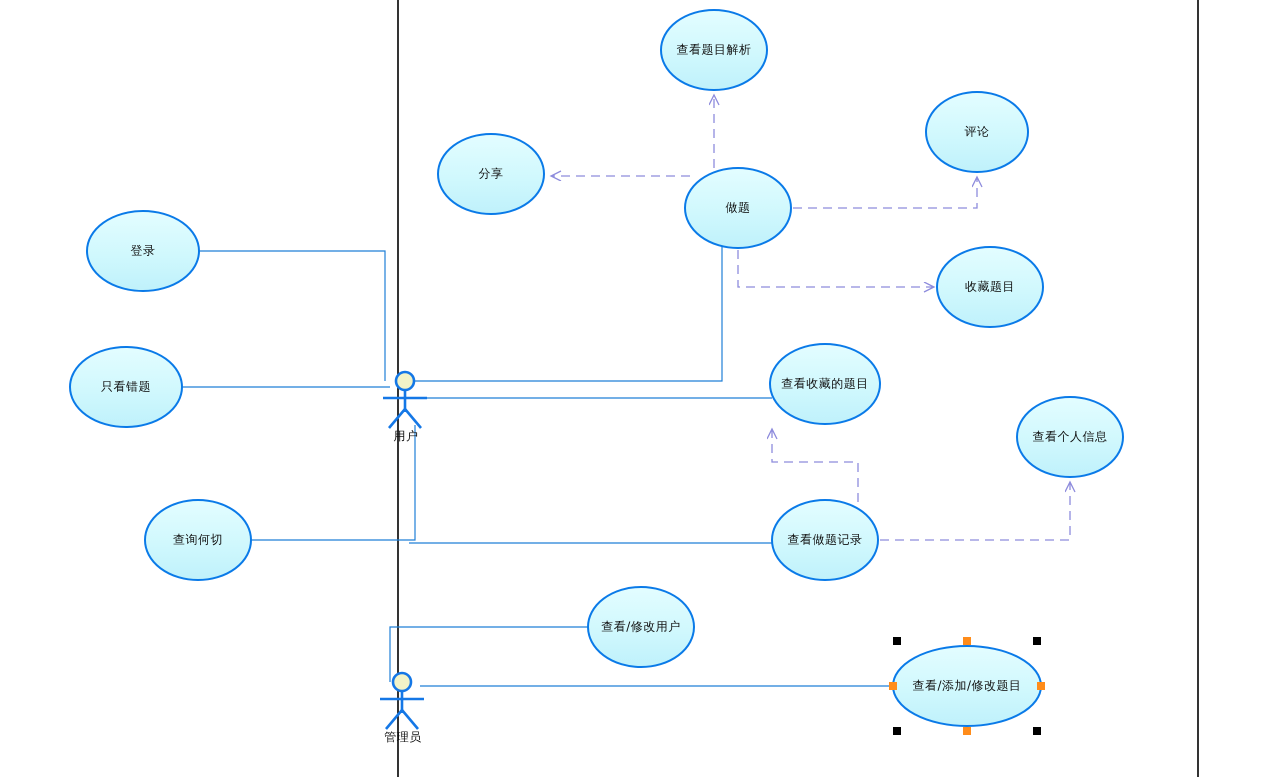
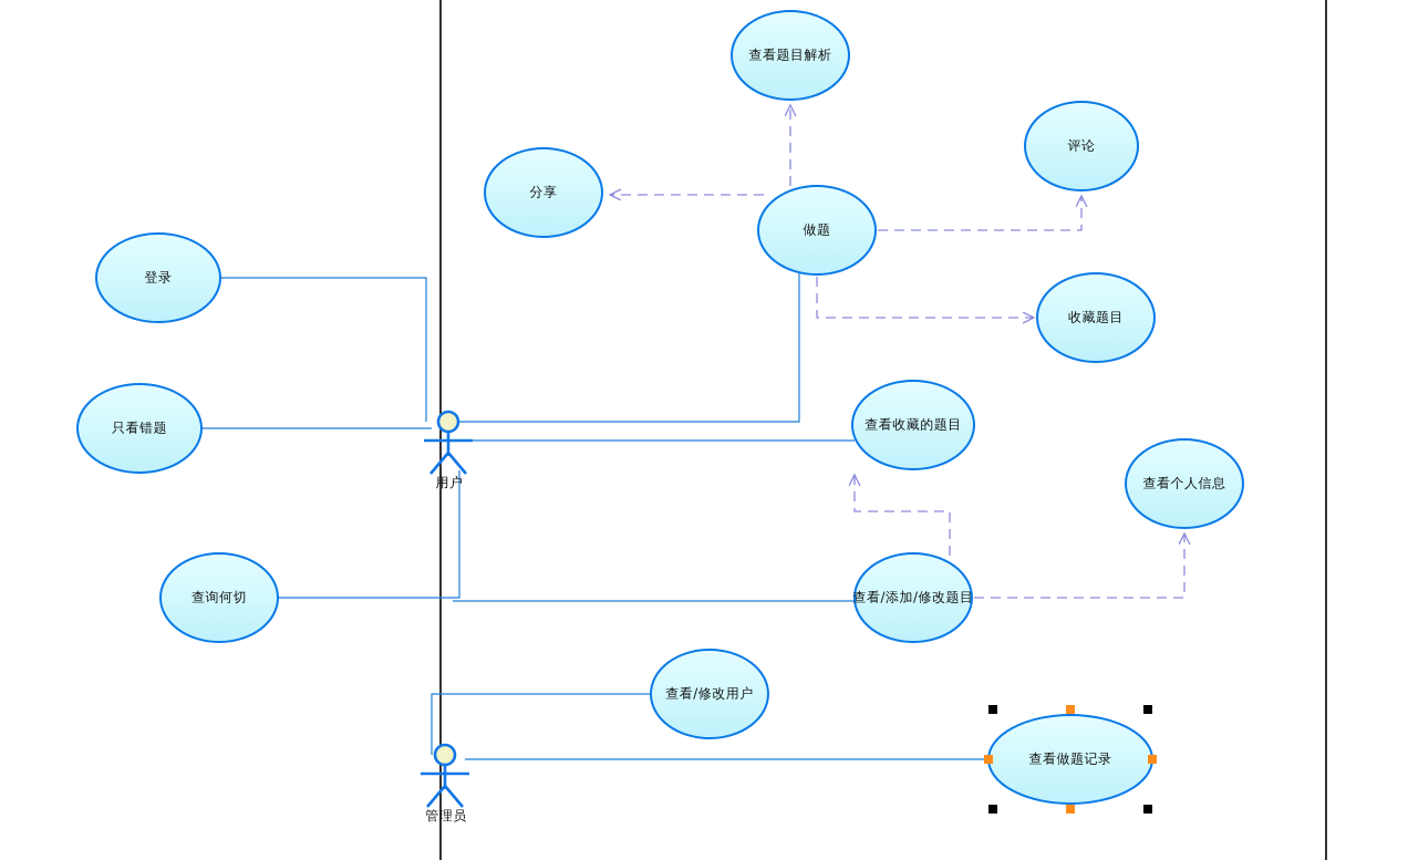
  查看题目解析
  评论
  分享
  做题
  登录
  收藏题目
  只看错题
  查看收藏的题目
  查看个人信息
  查询何切
- 查看做题记录
+ 查看/添加/修改题目
  查看/修改用户
- 查看/添加/修改题目
+ 查看做题记录
  用户
  管理员
